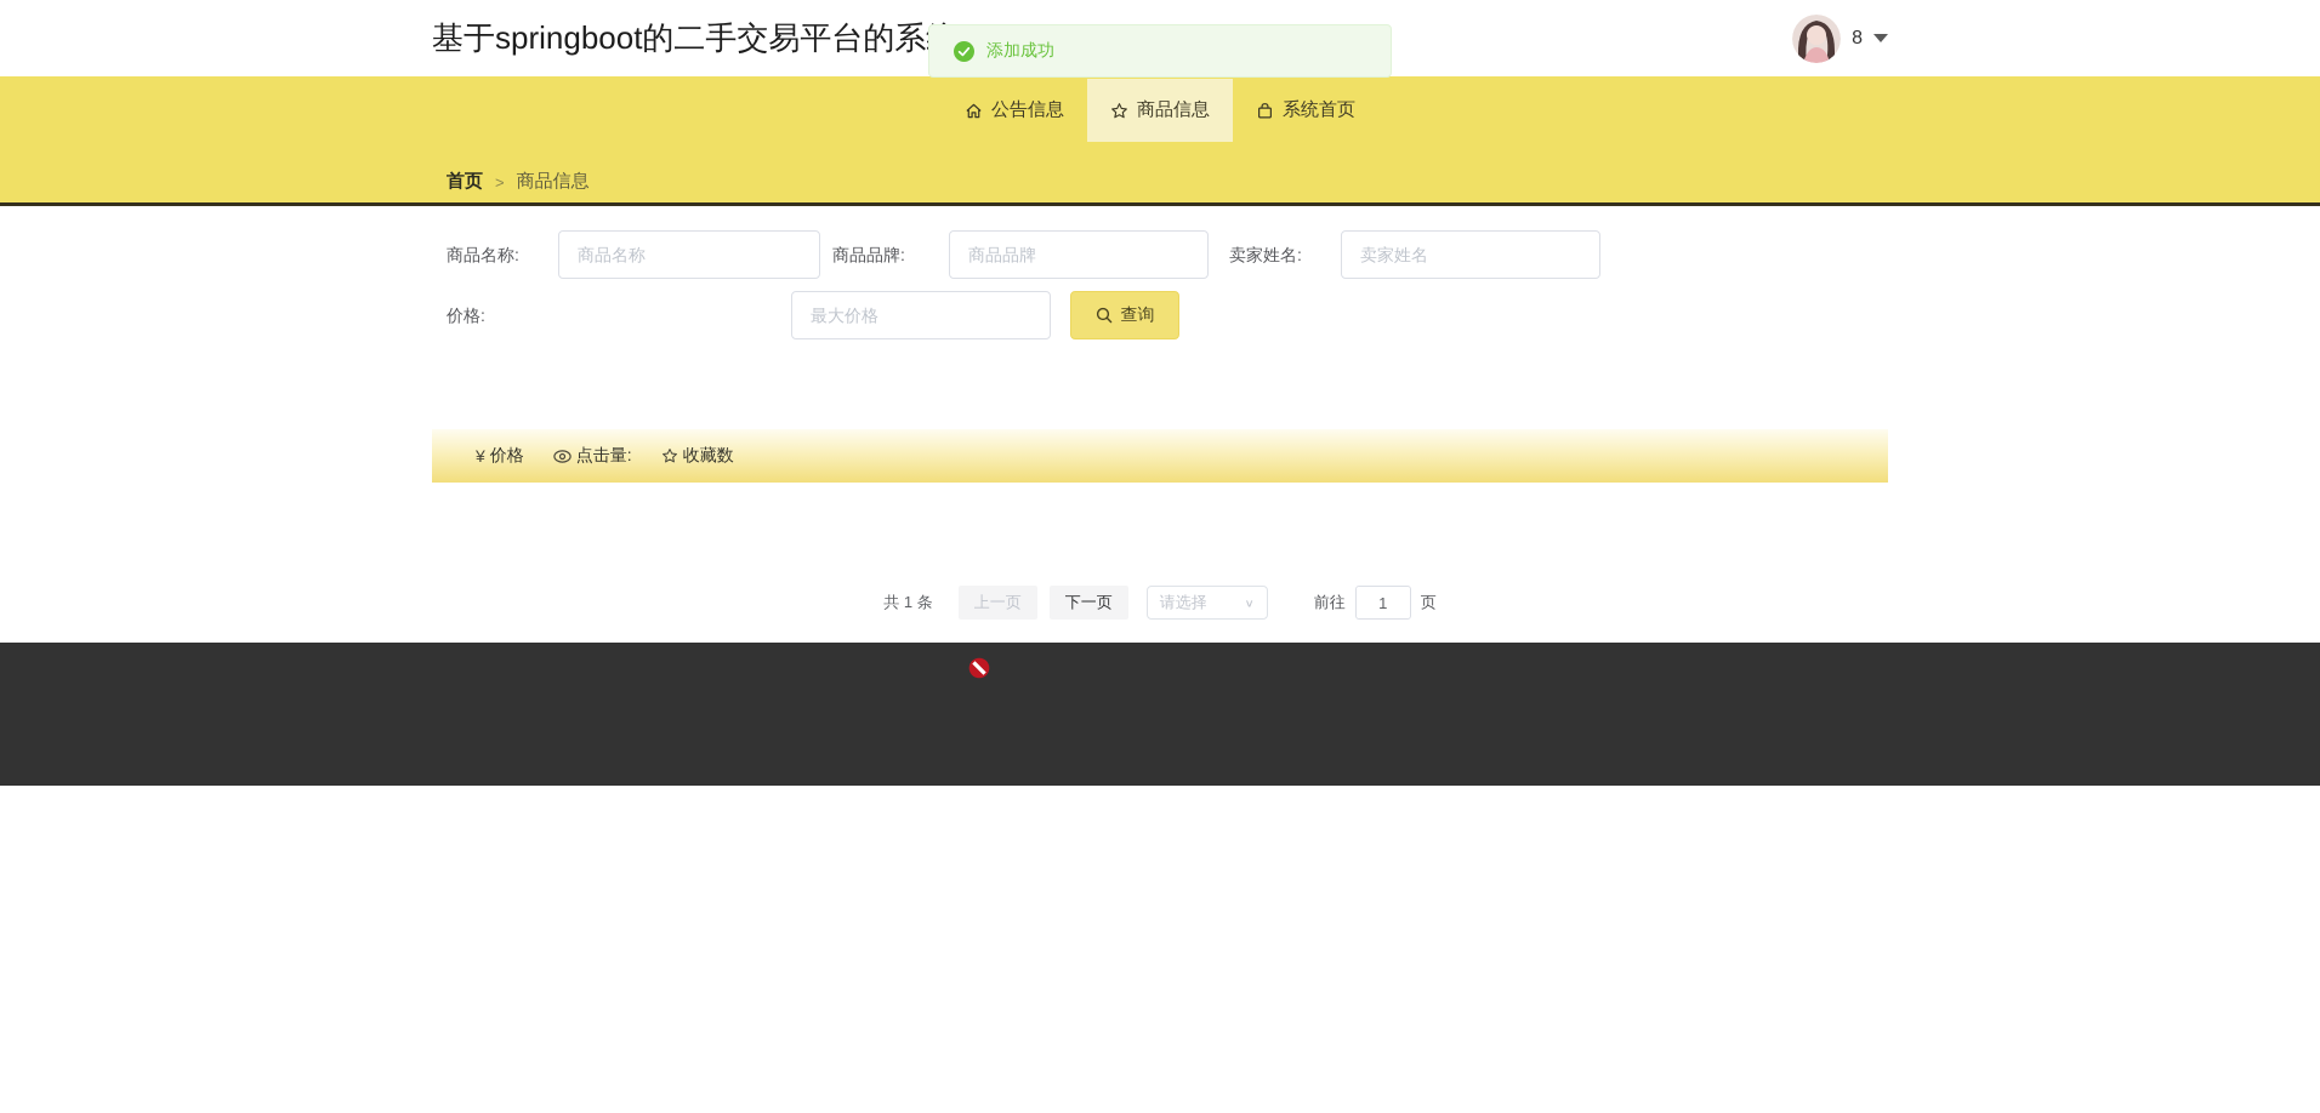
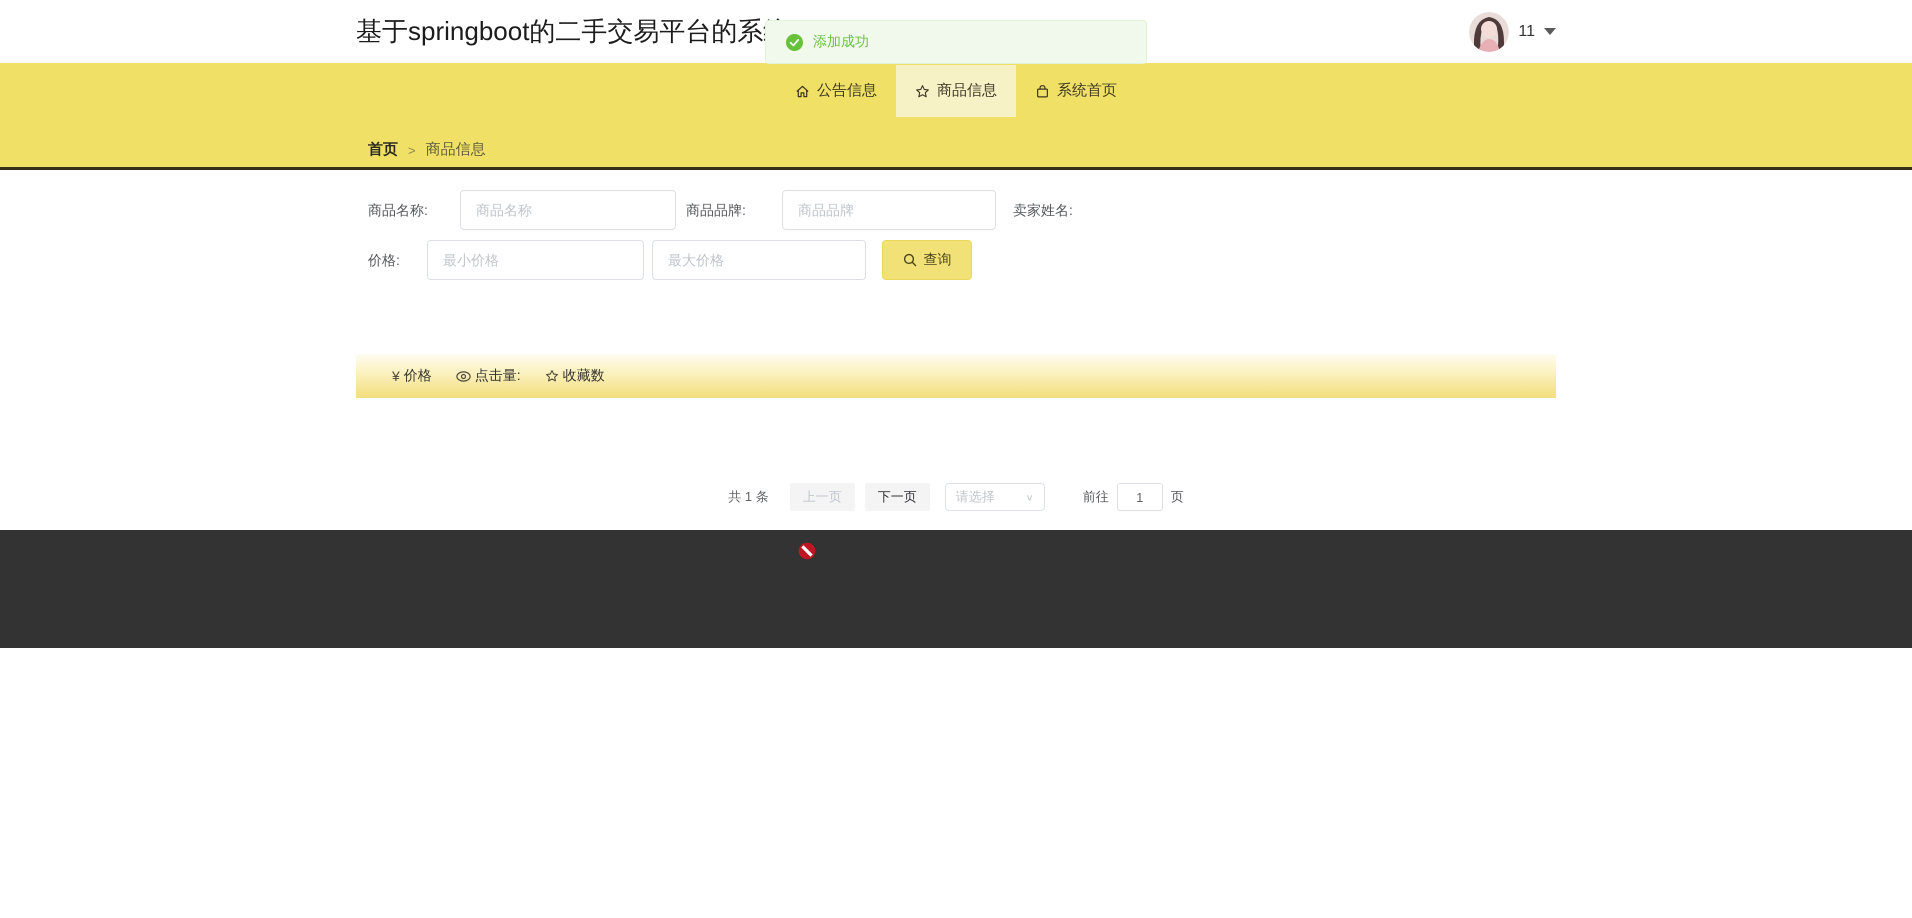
  基于springboot的二手交易平台的系
- 8
+ 11
  添加成功
  公告信息
  商品信息
  系统首页
  首页
  >
  商品信息
  商品名称:
  商品名称
  商品品牌:
  商品品牌
  卖家姓名:
- 卖家姓名
  价格:
+ 最小价格
  最大价格
  查询
  ¥
  价格
  点击量:
  收藏数
  共 1 条
  上一页
  下一页
  请选择
  ∨
  前往
  1
  页
